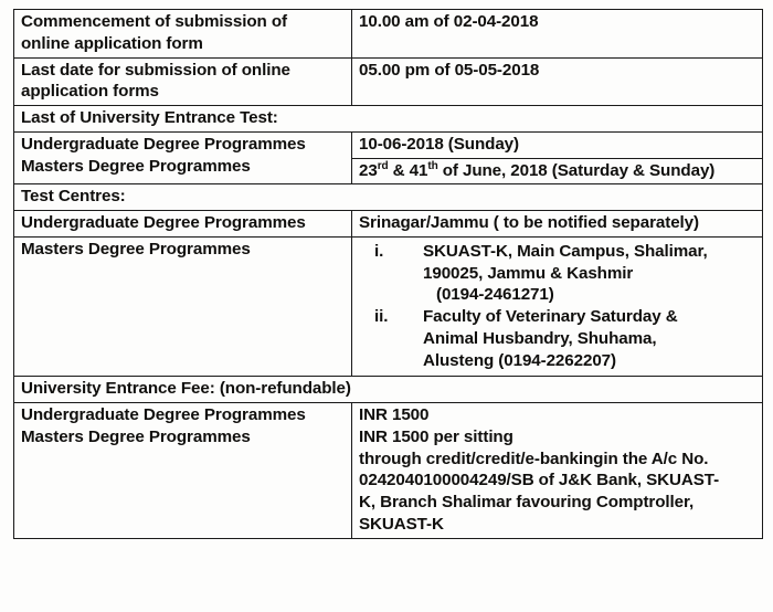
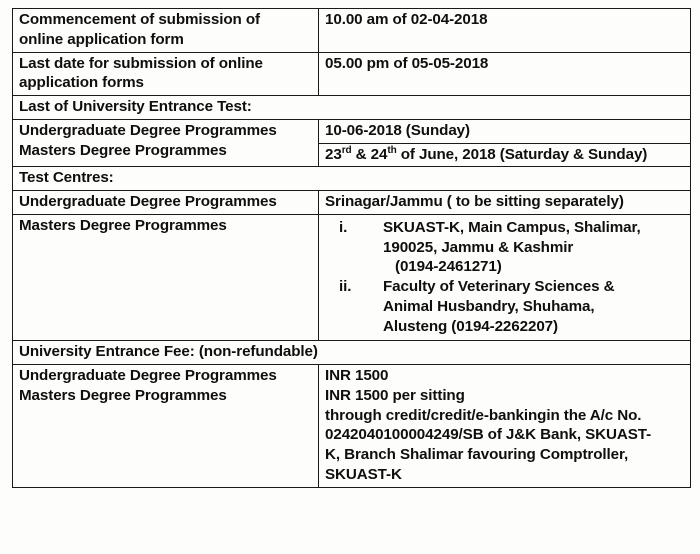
  Commencement of submission of online application form	10.00 am of 02-04-2018
  Last date for submission of online application forms	05.00 pm of 05-05-2018
  Last of University Entrance Test:
  Undergraduate Degree Programmes Masters Degree Programmes	10-06-2018 (Sunday)
- 23rd & 41th of June, 2018 (Saturday & Sunday)
+ 23rd & 24th of June, 2018 (Saturday & Sunday)
  Test Centres:
- Undergraduate Degree Programmes	Srinagar/Jammu ( to be notified separately)
+ Undergraduate Degree Programmes	Srinagar/Jammu ( to be sitting separately)
- Masters Degree Programmes	i. SKUAST-K, Main Campus, Shalimar, 190025, Jammu & Kashmir (0194-2461271) ii. Faculty of Veterinary Saturday & Animal Husbandry, Shuhama, Alusteng (0194-2262207)
+ Masters Degree Programmes	i. SKUAST-K, Main Campus, Shalimar, 190025, Jammu & Kashmir (0194-2461271) ii. Faculty of Veterinary Sciences & Animal Husbandry, Shuhama, Alusteng (0194-2262207)
  University Entrance Fee: (non-refundable)
  Undergraduate Degree Programmes Masters Degree Programmes	INR 1500 INR 1500 per sitting through credit/credit/e-bankingin the A/c No. 0242040100004249/SB of J&K Bank, SKUAST- K, Branch Shalimar favouring Comptroller, SKUAST-K
